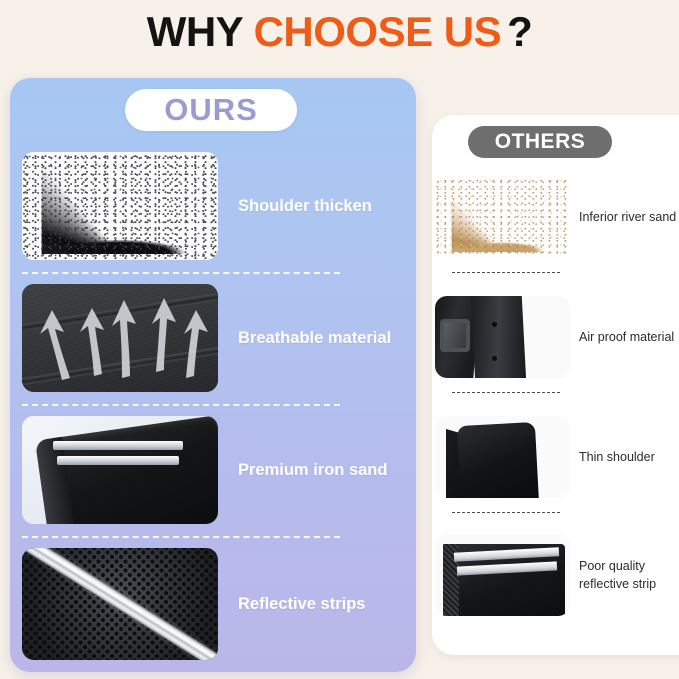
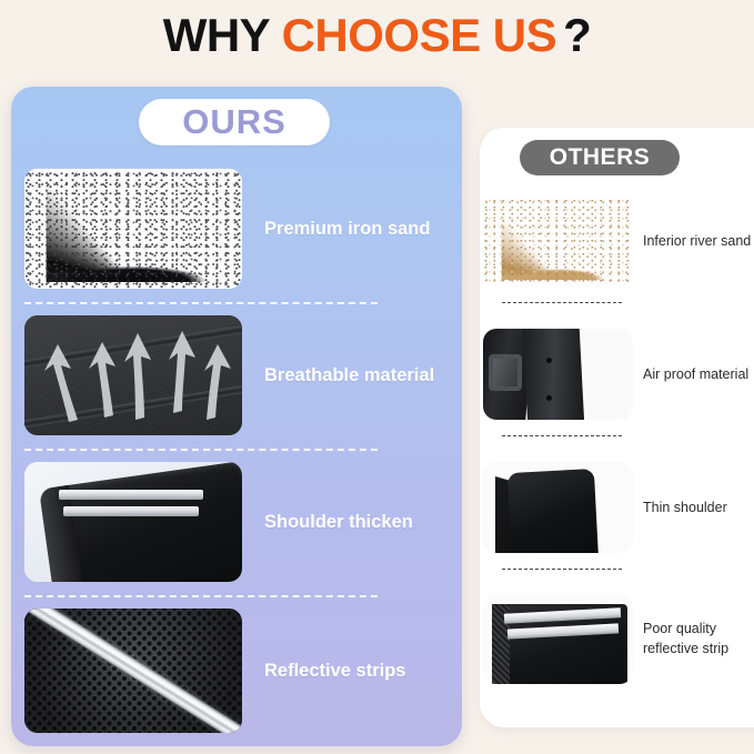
  WHY CHOOSE US ?
  OURS
  OTHERS
- Shoulder thicken
+ Premium iron sand
  Breathable material
- Premium iron sand
+ Shoulder thicken
  Reflective strips
  Inferior river sand
  Air proof material
  Thin shoulder
  Poor quality
  reflective strip
